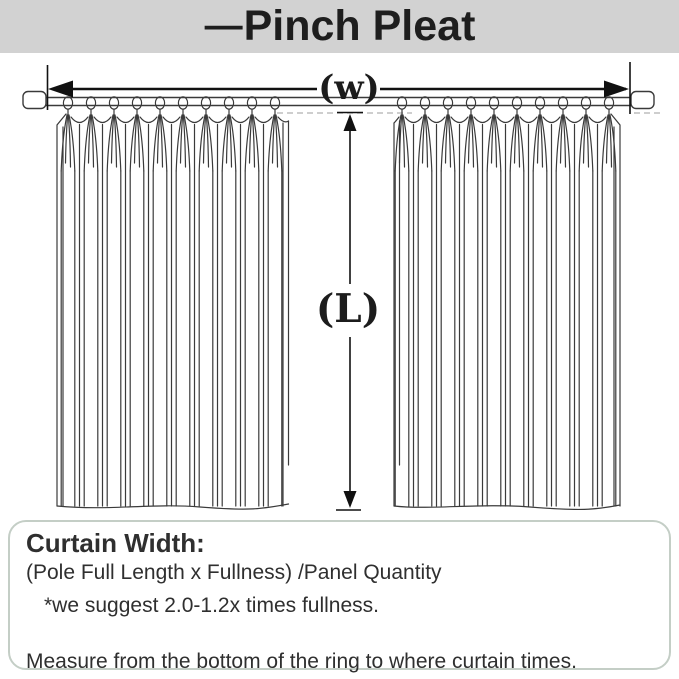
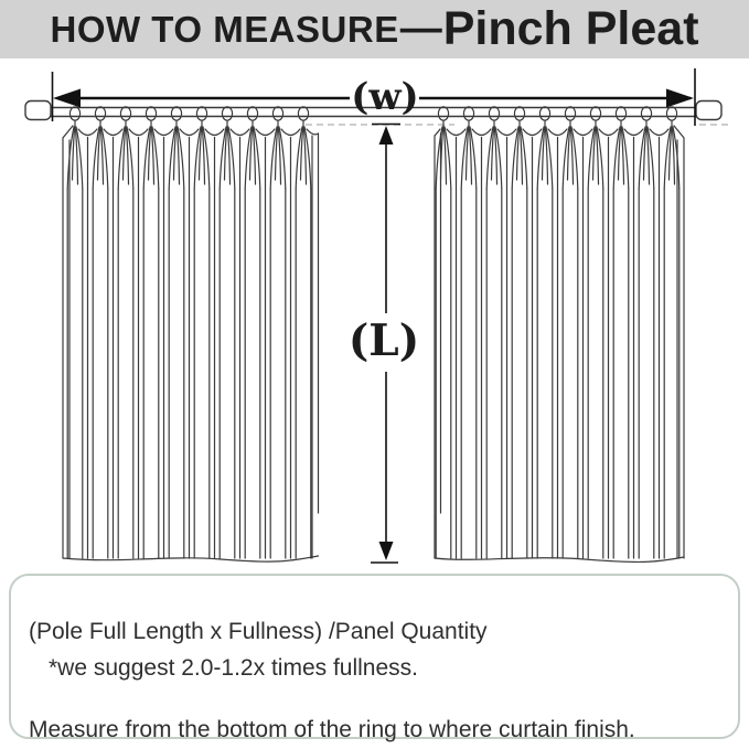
+ HOW TO MEASURE
  —
  Pinch Pleat
  (w)
  (L)
- Curtain Width:
  (Pole Full Length x Fullness) /Panel Quantity
  *we suggest 2.0-1.2x times fullness.
- Measure from the bottom of the ring to where curtain times.
+ Measure from the bottom of the ring to where curtain finish.
